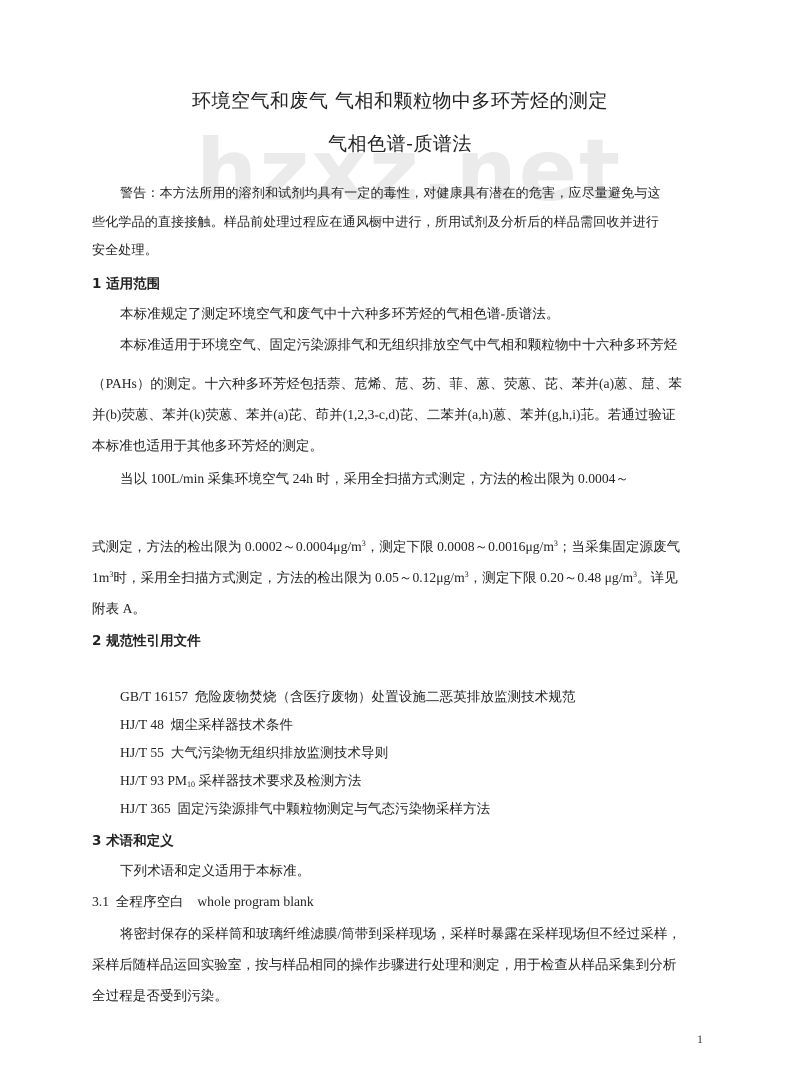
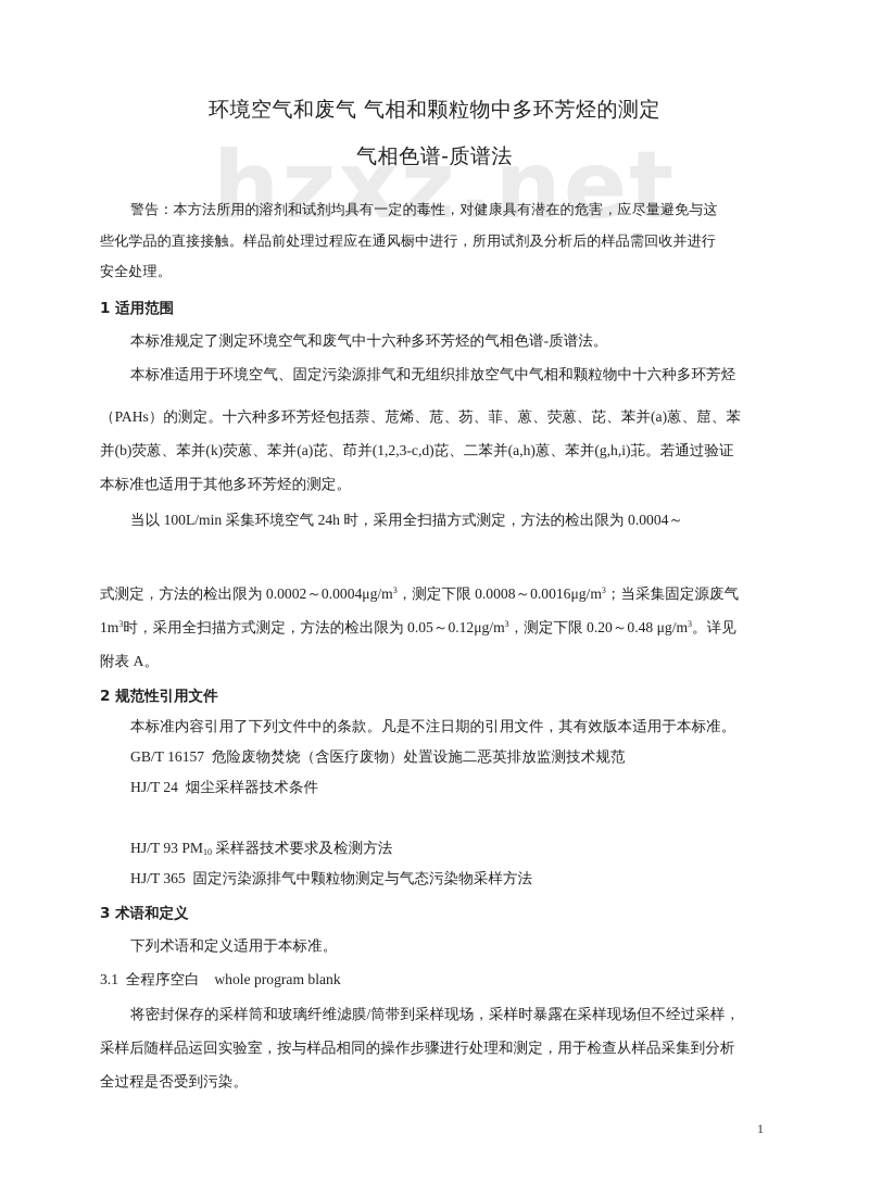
  hzxz.net
  环境空气和废气 气相和颗粒物中多环芳烃的测定
  气相色谱-质谱法
  警告：本方法所用的溶剂和试剂均具有一定的毒性，对健康具有潜在的危害，应尽量避免与这
  些化学品的直接接触。样品前处理过程应在通风橱中进行，所用试剂及分析后的样品需回收并进行
  安全处理。
  1 适用范围
  本标准规定了测定环境空气和废气中十六种多环芳烃的气相色谱-质谱法。
  本标准适用于环境空气、固定污染源排气和无组织排放空气中气相和颗粒物中十六种多环芳烃
  （PAHs）的测定。十六种多环芳烃包括萘、苊烯、苊、芴、菲、蒽、荧蒽、芘、苯并(a)蒽、䓛、苯
  并(b)荧蒽、苯并(k)荧蒽、苯并(a)芘、茚并(1,2,3-c,d)芘、二苯并(a,h)蒽、苯并(g,h,i)苝。若通过验证
  本标准也适用于其他多环芳烃的测定。
  当以 100L/min 采集环境空气 24h 时，采用全扫描方式测定，方法的检出限为 0.0004～
  式测定，方法的检出限为 0.0002～0.0004μg/m3，测定下限 0.0008～0.0016μg/m3；当采集固定源废气
  1m3时，采用全扫描方式测定，方法的检出限为 0.05～0.12μg/m3，测定下限 0.20～0.48 μg/m3。详见
  附表 A。
  2 规范性引用文件
+ 本标准内容引用了下列文件中的条款。凡是不注日期的引用文件，其有效版本适用于本标准。
  GB/T 16157 危险废物焚烧（含医疗废物）处置设施二恶英排放监测技术规范
- HJ/T 48 烟尘采样器技术条件
+ HJ/T 24 烟尘采样器技术条件
- HJ/T 55 大气污染物无组织排放监测技术导则
  HJ/T 93 PM10 采样器技术要求及检测方法
  HJ/T 365 固定污染源排气中颗粒物测定与气态污染物采样方法
  3 术语和定义
  下列术语和定义适用于本标准。
  3.1 全程序空白 whole program blank
  将密封保存的采样筒和玻璃纤维滤膜/筒带到采样现场，采样时暴露在采样现场但不经过采样，
  采样后随样品运回实验室，按与样品相同的操作步骤进行处理和测定，用于检查从样品采集到分析
  全过程是否受到污染。
  1
